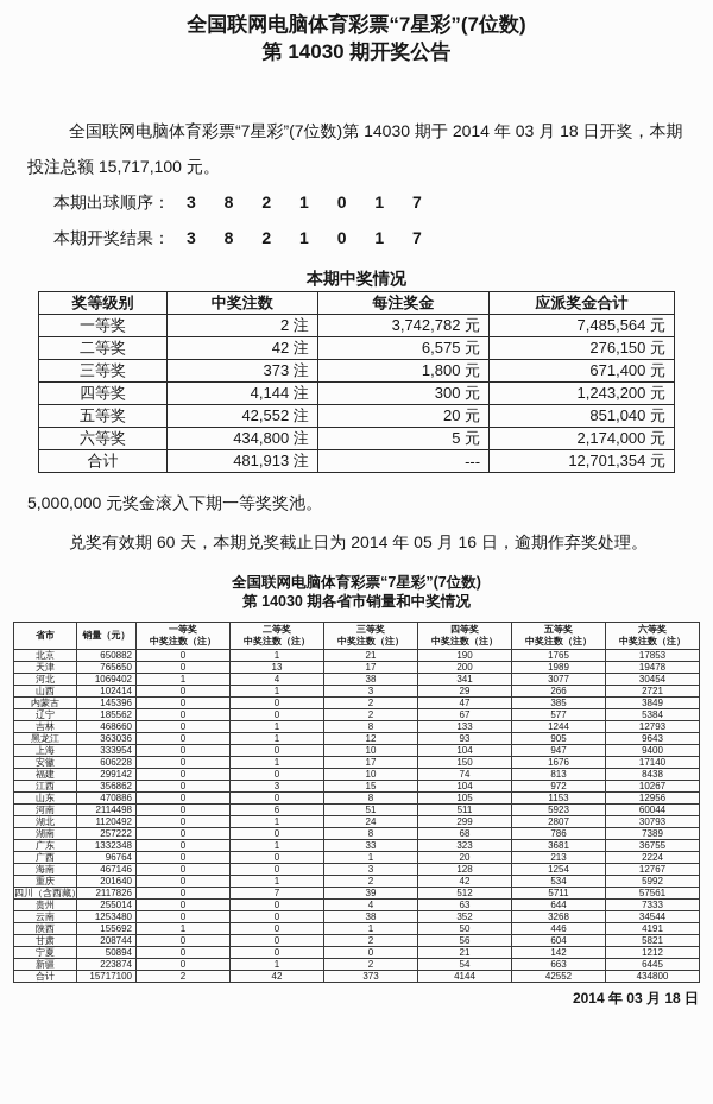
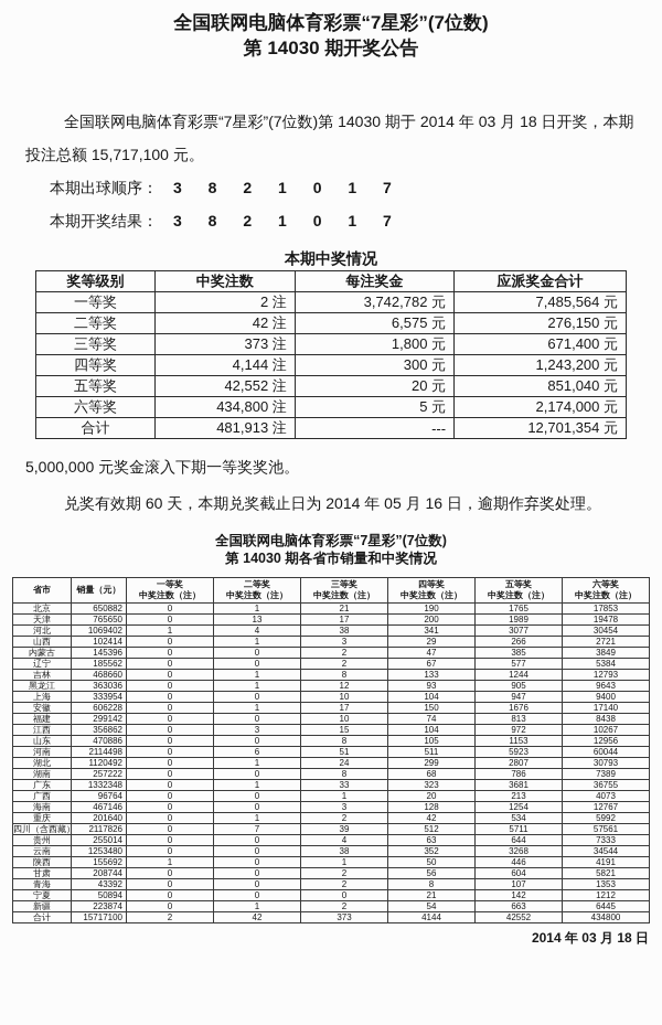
  全国联网电脑体育彩票“7星彩”(7位数)
  第 14030 期开奖公告
  全国联网电脑体育彩票“7星彩”(7位数)第 14030 期于 2014 年 03 月 18 日开奖，本期投注总额 15,717,100 元。
  本期出球顺序： 3 8 2 1 0 1 7
  本期开奖结果： 3 8 2 1 0 1 7
  本期中奖情况
  奖等级别	中奖注数	每注奖金	应派奖金合计
  一等奖	2 注	3,742,782 元	7,485,564 元
  二等奖	42 注	6,575 元	276,150 元
  三等奖	373 注	1,800 元	671,400 元
  四等奖	4,144 注	300 元	1,243,200 元
  五等奖	42,552 注	20 元	851,040 元
  六等奖	434,800 注	5 元	2,174,000 元
  合计	481,913 注	---	12,701,354 元
  5,000,000 元奖金滚入下期一等奖奖池。
  兑奖有效期 60 天，本期兑奖截止日为 2014 年 05 月 16 日，逾期作弃奖处理。
  全国联网电脑体育彩票“7星彩”(7位数)
  第 14030 期各省市销量和中奖情况
  省市	销量（元）	一等奖中奖注数（注）	二等奖中奖注数（注）	三等奖中奖注数（注）	四等奖中奖注数（注）	五等奖中奖注数（注）	六等奖中奖注数（注）
  北京	650882	0	1	21	190	1765	17853
  天津	765650	0	13	17	200	1989	19478
  河北	1069402	1	4	38	341	3077	30454
  山西	102414	0	1	3	29	266	2721
  内蒙古	145396	0	0	2	47	385	3849
  辽宁	185562	0	0	2	67	577	5384
  吉林	468660	0	1	8	133	1244	12793
  黑龙江	363036	0	1	12	93	905	9643
  上海	333954	0	0	10	104	947	9400
  安徽	606228	0	1	17	150	1676	17140
  福建	299142	0	0	10	74	813	8438
  江西	356862	0	3	15	104	972	10267
  山东	470886	0	0	8	105	1153	12956
  河南	2114498	0	6	51	511	5923	60044
  湖北	1120492	0	1	24	299	2807	30793
  湖南	257222	0	0	8	68	786	7389
  广东	1332348	0	1	33	323	3681	36755
- 广西	96764	0	0	1	20	213	2224
+ 广西	96764	0	0	1	20	213	4073
  海南	467146	0	0	3	128	1254	12767
  重庆	201640	0	1	2	42	534	5992
  四川（含西藏）	2117826	0	7	39	512	5711	57561
  贵州	255014	0	0	4	63	644	7333
  云南	1253480	0	0	38	352	3268	34544
  陕西	155692	1	0	1	50	446	4191
  甘肃	208744	0	0	2	56	604	5821
+ 青海	43392	0	0	2	8	107	1353
  宁夏	50894	0	0	0	21	142	1212
  新疆	223874	0	1	2	54	663	6445
  合计	15717100	2	42	373	4144	42552	434800
  2014 年 03 月 18 日
